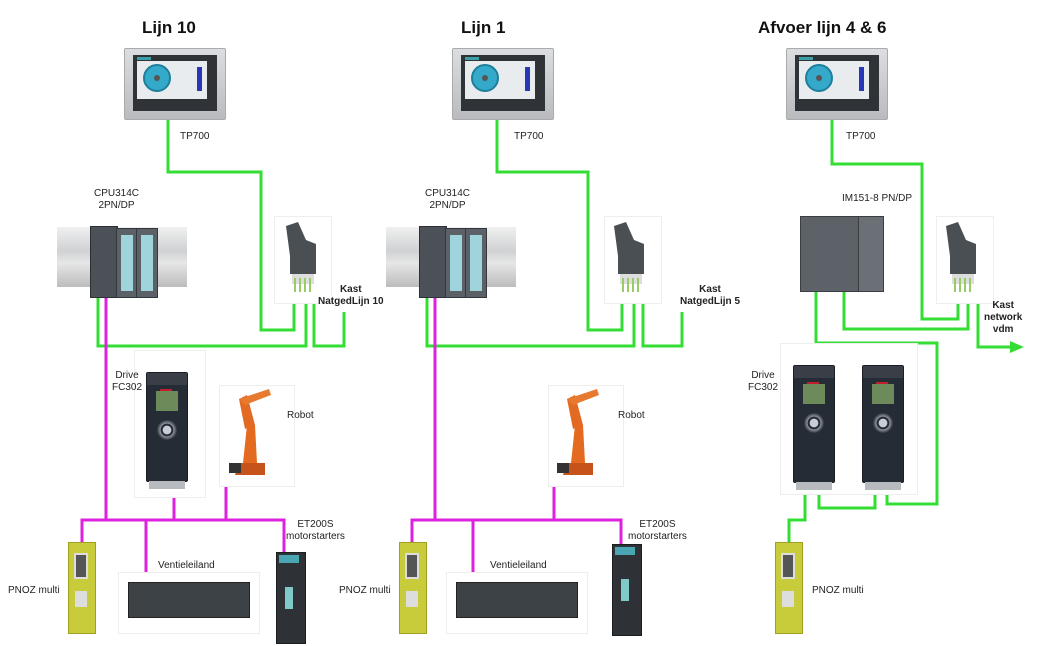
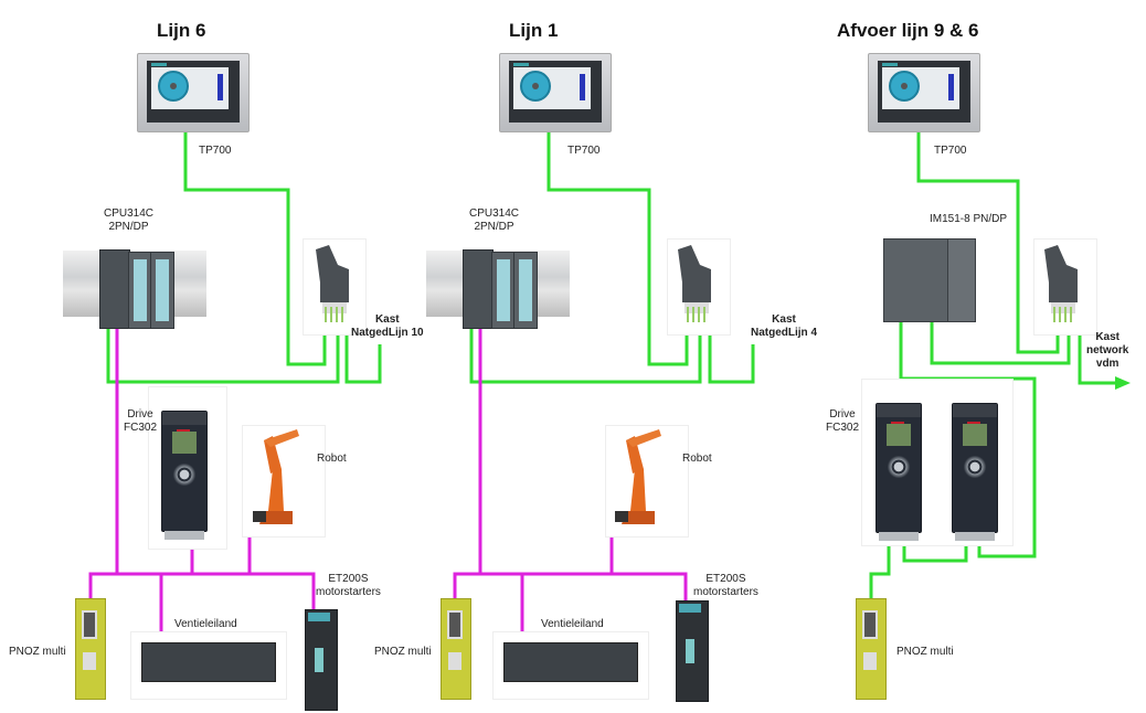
- Lijn 10
+ Lijn 6
  TP700
  CPU314C
  2PN/DP
  Kast
  NatgedLijn 10
  Drive
  FC302
  Robot
  ET200S
  motorstarters
  Ventieleiland
  PNOZ multi
  Lijn 1
  TP700
  CPU314C
  2PN/DP
  Kast
- NatgedLijn 5
+ NatgedLijn 4
  Robot
  ET200S
  motorstarters
  Ventieleiland
  PNOZ multi
- Afvoer lijn 4 & 6
+ Afvoer lijn 9 & 6
  TP700
  IM151-8 PN/DP
  Kast
  network
  vdm
  Drive
  FC302
  PNOZ multi
